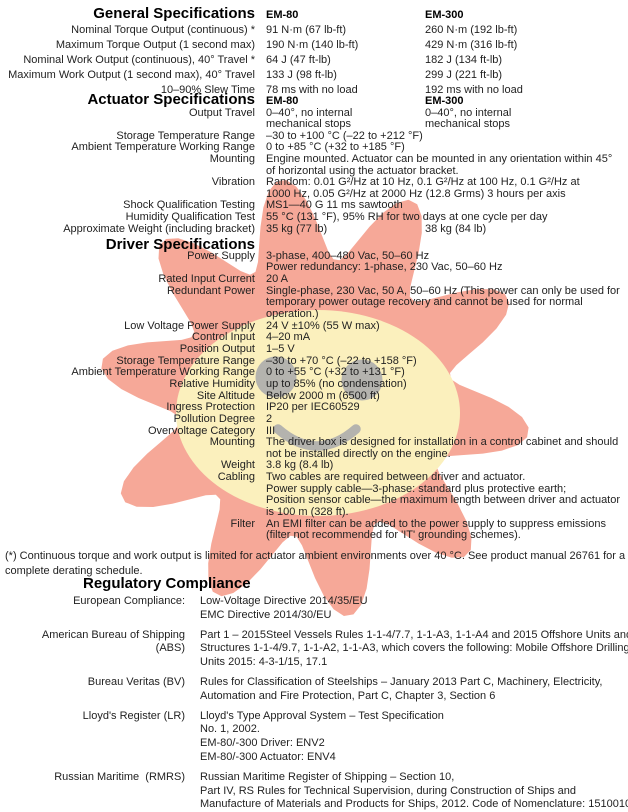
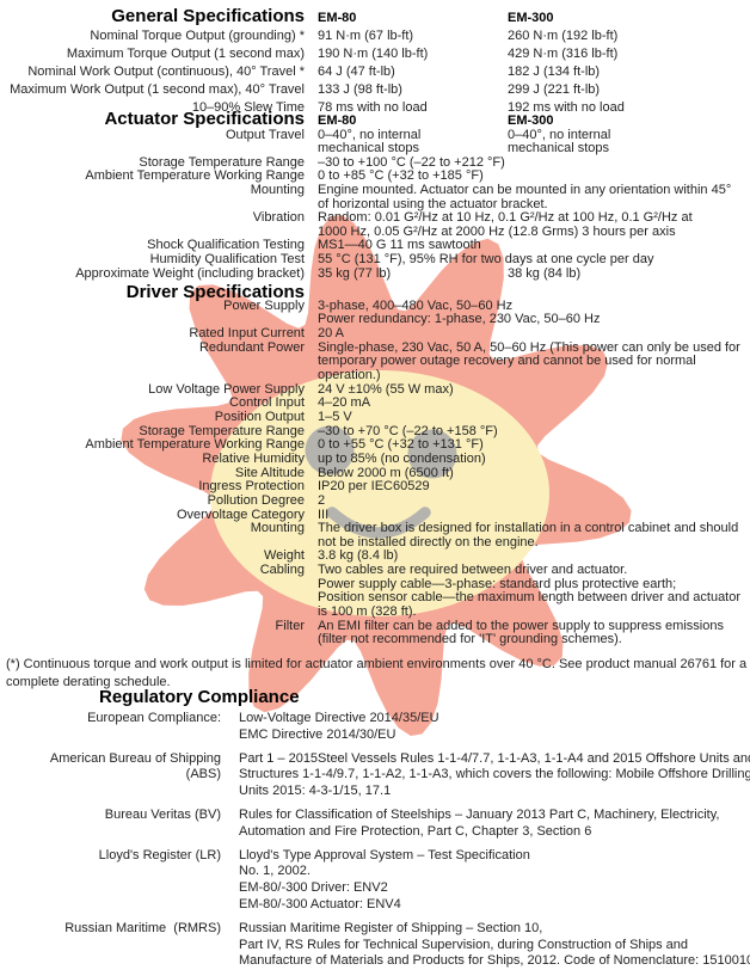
  General Specifications
  EM-80
  EM-300
- Nominal Torque Output (continuous) *
+ Nominal Torque Output (grounding) *
  91 N·m (67 lb-ft)
  260 N·m (192 lb-ft)
  Maximum Torque Output (1 second max)
  190 N·m (140 lb-ft)
  429 N·m (316 lb-ft)
  Nominal Work Output (continuous), 40° Travel *
  64 J (47 ft-lb)
  182 J (134 ft-lb)
  Maximum Work Output (1 second max), 40° Travel
  133 J (98 ft-lb)
  299 J (221 ft-lb)
  10–90% Slew Time
  78 ms with no load
  192 ms with no load
  Actuator Specifications
  EM-80
  EM-300
  Output Travel
  0–40°, no internal
  mechanical stops
  0–40°, no internal
  mechanical stops
  Storage Temperature Range
  –30 to +100 °C (–22 to +212 °F)
  Ambient Temperature Working Range
  0 to +85 °C (+32 to +185 °F)
  Mounting
  Engine mounted. Actuator can be mounted in any orientation within 45°
  of horizontal using the actuator bracket.
  Vibration
  Random: 0.01 G²/Hz at 10 Hz, 0.1 G²/Hz at 100 Hz, 0.1 G²/Hz at
  1000 Hz, 0.05 G²/Hz at 2000 Hz (12.8 Grms) 3 hours per axis
  Shock Qualification Testing
  MS1—40 G 11 ms sawtooth
  Humidity Qualification Test
  55 °C (131 °F), 95% RH for two days at one cycle per day
  Approximate Weight (including bracket)
  35 kg (77 lb)
  38 kg (84 lb)
  Driver Specifications
  Power Supply
  3-phase, 400–480 Vac, 50–60 Hz
  Power redundancy: 1-phase, 230 Vac, 50–60 Hz
  Rated Input Current
  20 A
  Redundant Power
  Single-phase, 230 Vac, 50 A, 50–60 Hz (This power can only be used for
  temporary power outage recovery and cannot be used for normal
  operation.)
  Low Voltage Power Supply
  24 V ±10% (55 W max)
  Control Input
  4–20 mA
  Position Output
  1–5 V
  Storage Temperature Range
  –30 to +70 °C (–22 to +158 °F)
  Ambient Temperature Working Range
  0 to +55 °C (+32 to +131 °F)
  Relative Humidity
  up to 85% (no condensation)
  Site Altitude
  Below 2000 m (6500 ft)
  Ingress Protection
  IP20 per IEC60529
  Pollution Degree
  2
  Overvoltage Category
  III
  Mounting
  The driver box is designed for installation in a control cabinet and should
  not be installed directly on the engine.
  Weight
  3.8 kg (8.4 lb)
  Cabling
  Two cables are required between driver and actuator.
  Power supply cable—3-phase: standard plus protective earth;
  Position sensor cable—the maximum length between driver and actuator
  is 100 m (328 ft).
  Filter
  An EMI filter can be added to the power supply to suppress emissions
  (filter not recommended for 'IT' grounding schemes).
  (*) Continuous torque and work output is limited for actuator ambient environments over 40 °C. See product manual 26761 for a
  complete derating schedule.
  Regulatory Compliance
  European Compliance:
  Low-Voltage Directive 2014/35/EU
  EMC Directive 2014/30/EU
  American Bureau of Shipping
  (ABS)
  Part 1 – 2015Steel Vessels Rules 1-1-4/7.7, 1-1-A3, 1-1-A4 and 2015 Offshore Units an
  Structures 1-1-4/9.7, 1-1-A2, 1-1-A3, which covers the following: Mobile Offshore Drilling
  Units 2015: 4-3-1/15, 17.1
  Bureau Veritas (BV)
  Rules for Classification of Steelships – January 2013 Part C, Machinery, Electricity,
  Automation and Fire Protection, Part C, Chapter 3, Section 6
  Lloyd's Register (LR)
  Lloyd's Type Approval System – Test Specification
  No. 1, 2002.
  EM-80/-300 Driver: ENV2
  EM-80/-300 Actuator: ENV4
  Russian Maritime (RMRS)
  Russian Maritime Register of Shipping – Section 10,
  Part IV, RS Rules for Technical Supervision, during Construction of Ships and
  Manufacture of Materials and Products for Ships, 2012. Code of Nomenclature: 151001
